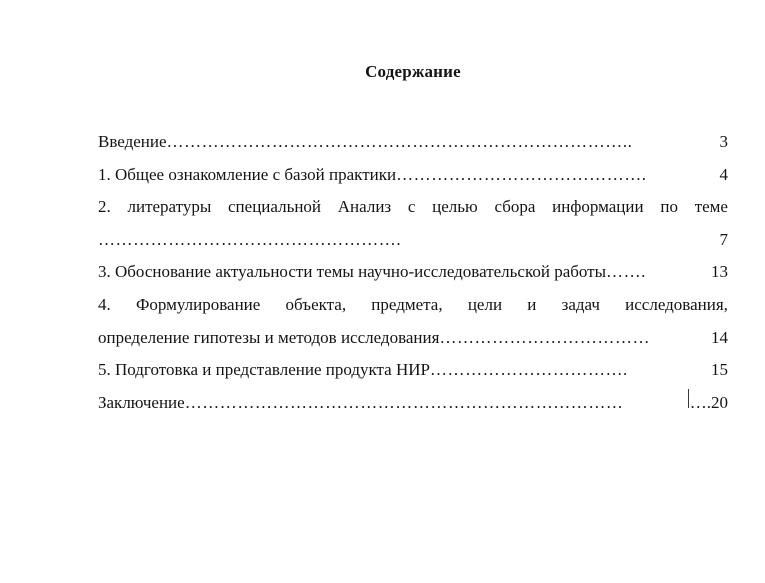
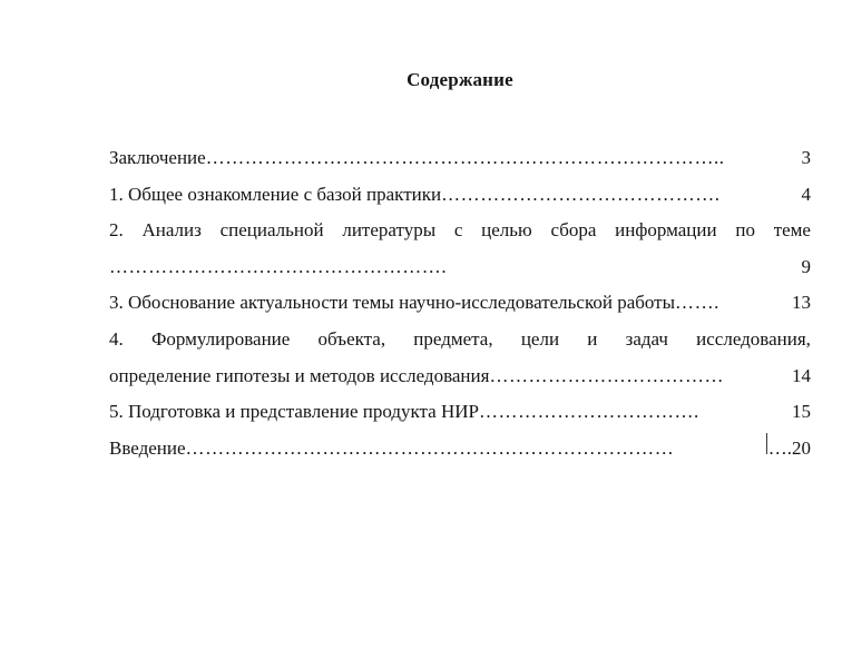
  Содержание
- Введение
+ Заключение
  ……………………………………………………………………..
  3
  1. Общее ознакомление с базой практики
  …………………………………….
  4
  2.
- литературы
+ Анализ
  специальной
- Анализ
+ литературы
  с
  целью
  сбора
  информации
  по
  теме
  …………………………………………….
- 7
+ 9
  3. Обоснование актуальности темы научно-исследовательской работы
  …….
  13
  4.
  Формулирование
  объекта,
  предмета,
  цели
  и
  задач
  исследования,
  определение гипотезы и методов исследования
  ………………………………
  14
  5. Подготовка и представление продукта НИР
  …………………………….
  15
- Заключение
+ Введение
  …………………………………………………………………
  ….
  20
